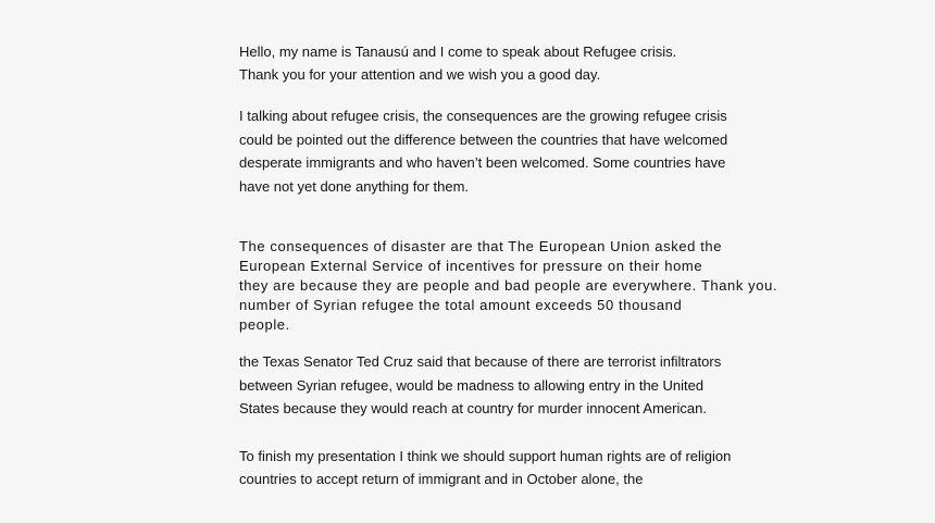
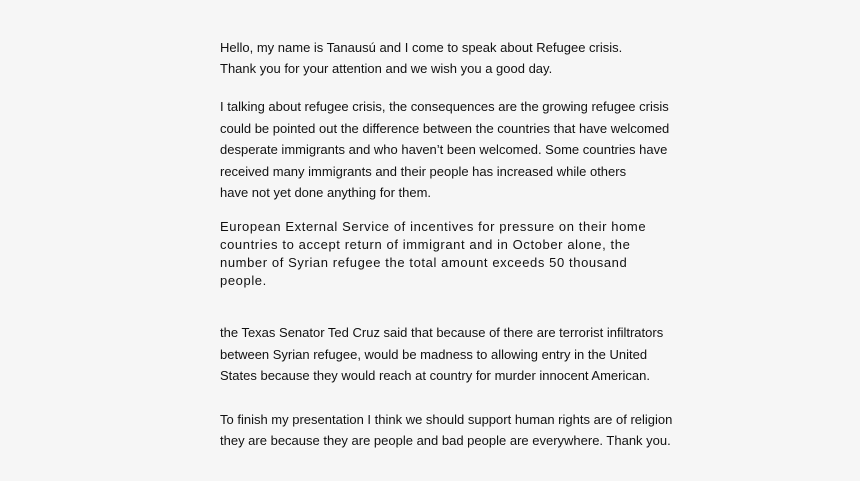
  Hello, my name is Tanausú and I come to speak about Refugee crisis.
  Thank you for your attention and we wish you a good day.
  I talking about refugee crisis, the consequences are the growing refugee crisis
  could be pointed out the difference between the countries that have welcomed
  desperate immigrants and who haven’t been welcomed. Some countries have
+ received many immigrants and their people has increased while others
  have not yet done anything for them.
- The consequences of disaster are that The European Union asked the
  European External Service of incentives for pressure on their home
- they are because they are people and bad people are everywhere. Thank you.
+ countries to accept return of immigrant and in October alone, the
  number of Syrian refugee the total amount exceeds 50 thousand
  people.
  the Texas Senator Ted Cruz said that because of there are terrorist infiltrators
  between Syrian refugee, would be madness to allowing entry in the United
  States because they would reach at country for murder innocent American.
  To finish my presentation I think we should support human rights are of religion
- countries to accept return of immigrant and in October alone, the
+ they are because they are people and bad people are everywhere. Thank you.
